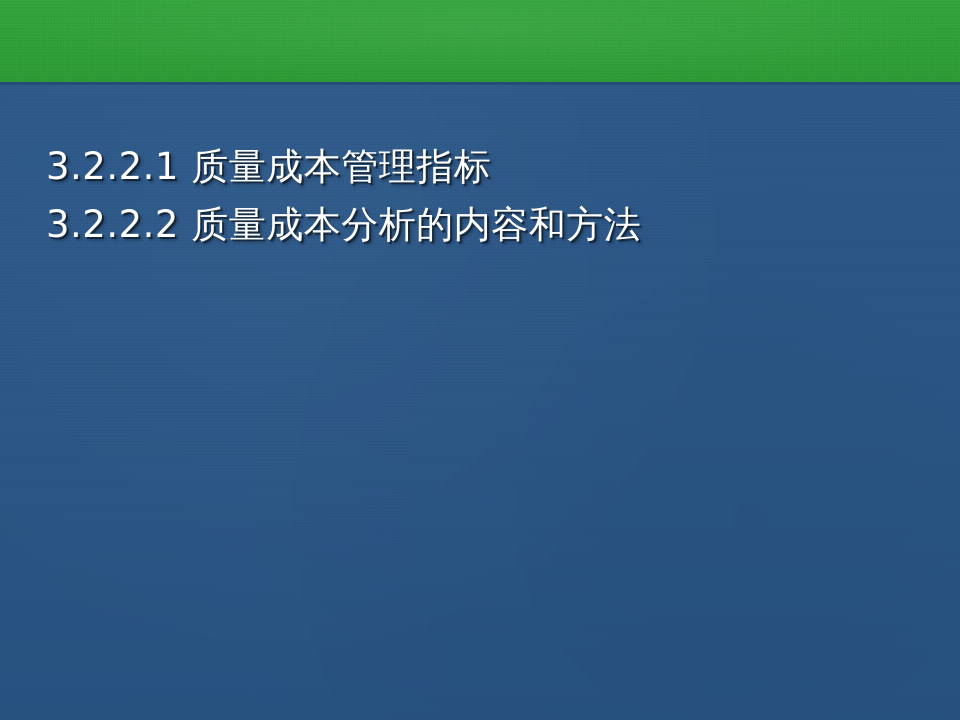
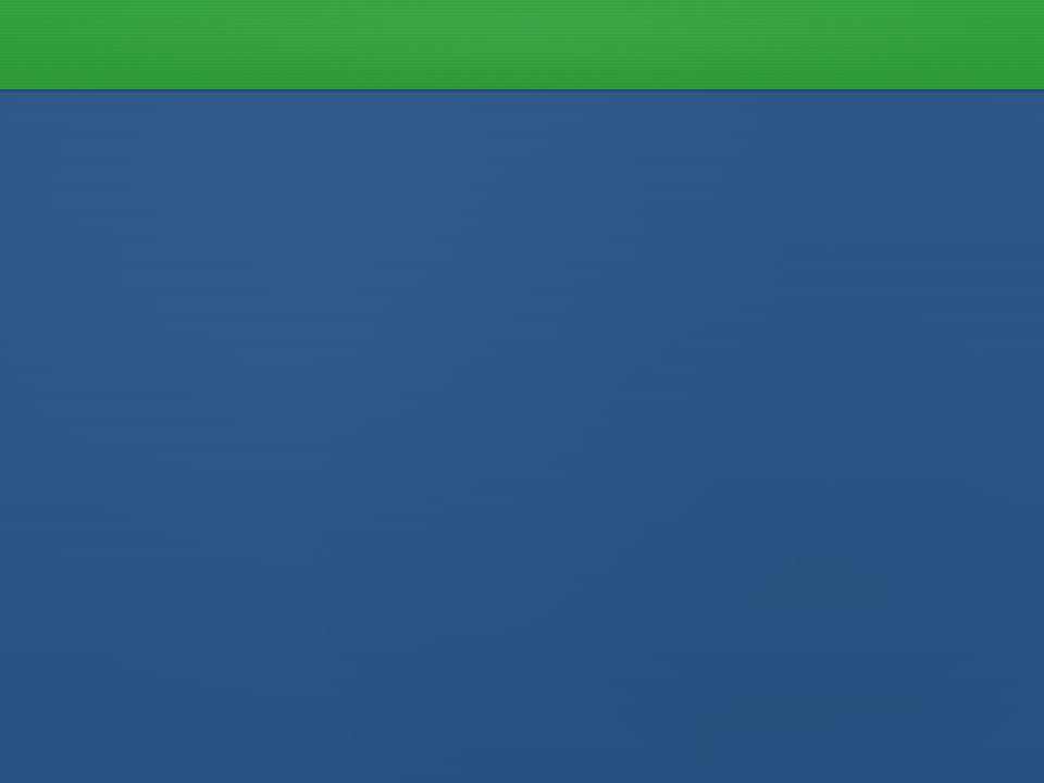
- 3.2.2.1 质量成本管理指标
- 3.2.2.2 质量成本分析的内容和方法
